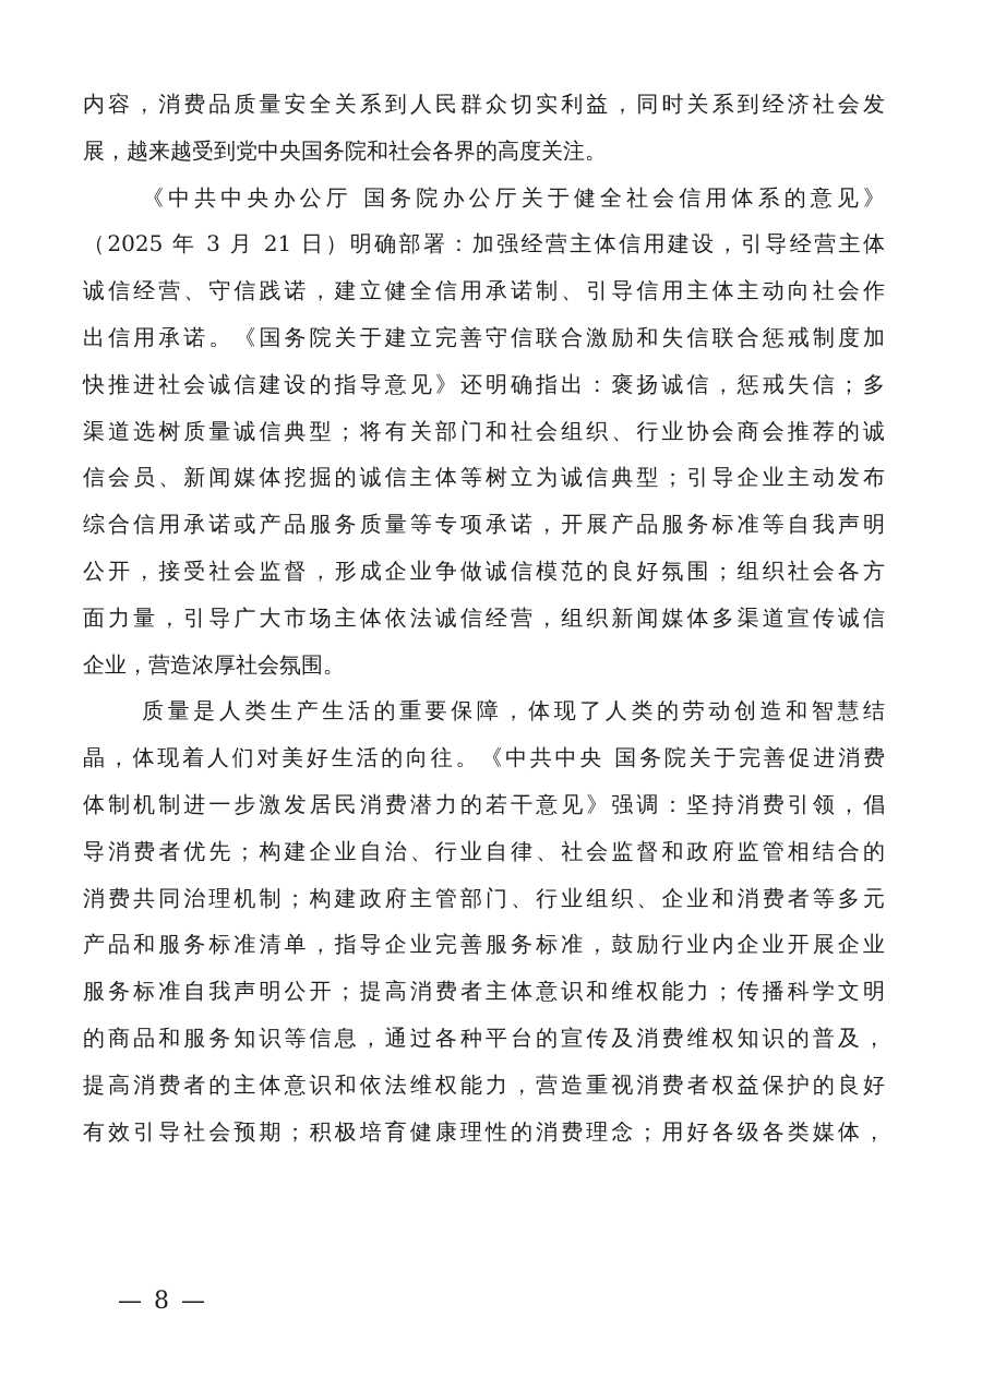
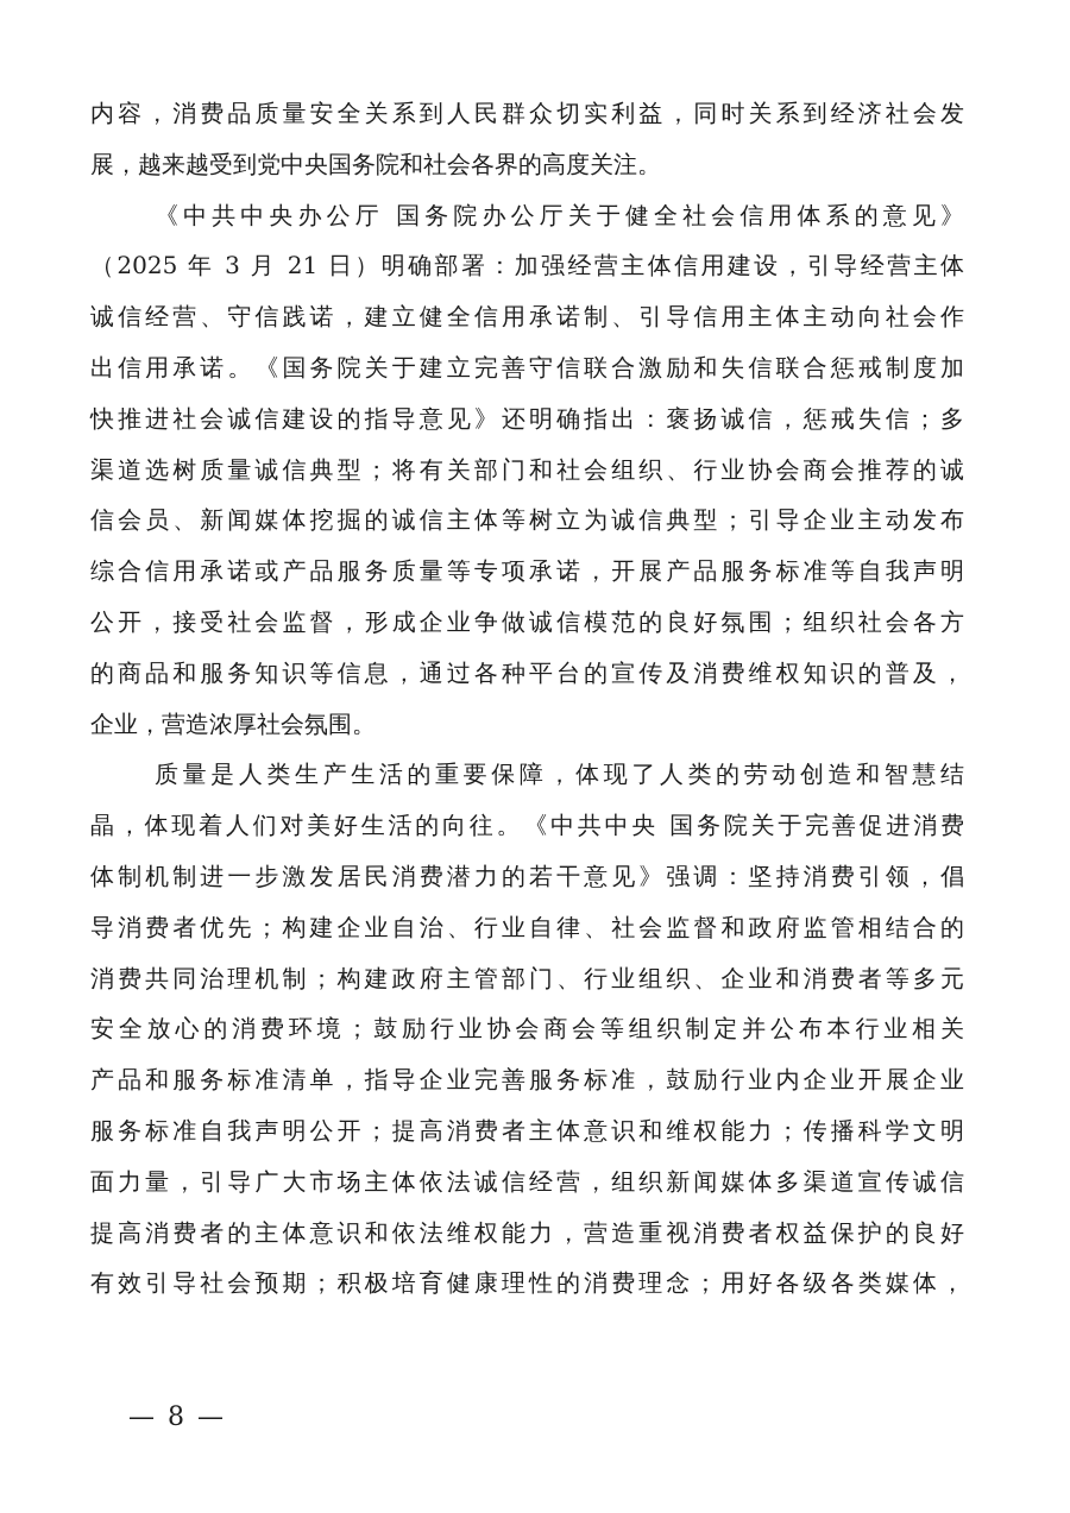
  内容，消费品质量安全关系到人民群众切实利益，同时关系到经济社会发
  展，越来越受到党中央国务院和社会各界的高度关注。
  《中共中央办公厅 国务院办公厅关于健全社会信用体系的意见》
  （2025 年 3 月 21 日）明确部署：加强经营主体信用建设，引导经营主体
  诚信经营、守信践诺，建立健全信用承诺制、引导信用主体主动向社会作
  出信用承诺。《国务院关于建立完善守信联合激励和失信联合惩戒制度加
  快推进社会诚信建设的指导意见》还明确指出：褒扬诚信，惩戒失信；多
  渠道选树质量诚信典型；将有关部门和社会组织、行业协会商会推荐的诚
  信会员、新闻媒体挖掘的诚信主体等树立为诚信典型；引导企业主动发布
  综合信用承诺或产品服务质量等专项承诺，开展产品服务标准等自我声明
  公开，接受社会监督，形成企业争做诚信模范的良好氛围；组织社会各方
- 面力量，引导广大市场主体依法诚信经营，组织新闻媒体多渠道宣传诚信
+ 的商品和服务知识等信息，通过各种平台的宣传及消费维权知识的普及，
  企业，营造浓厚社会氛围。
  质量是人类生产生活的重要保障，体现了人类的劳动创造和智慧结
  晶，体现着人们对美好生活的向往。《中共中央 国务院关于完善促进消费
  体制机制进一步激发居民消费潜力的若干意见》强调：坚持消费引领，倡
  导消费者优先；构建企业自治、行业自律、社会监督和政府监管相结合的
  消费共同治理机制；构建政府主管部门、行业组织、企业和消费者等多元
+ 安全放心的消费环境；鼓励行业协会商会等组织制定并公布本行业相关
  产品和服务标准清单，指导企业完善服务标准，鼓励行业内企业开展企业
  服务标准自我声明公开；提高消费者主体意识和维权能力；传播科学文明
- 的商品和服务知识等信息，通过各种平台的宣传及消费维权知识的普及，
+ 面力量，引导广大市场主体依法诚信经营，组织新闻媒体多渠道宣传诚信
  提高消费者的主体意识和依法维权能力，营造重视消费者权益保护的良好
  有效引导社会预期；积极培育健康理性的消费理念；用好各级各类媒体，
  — 8 —
